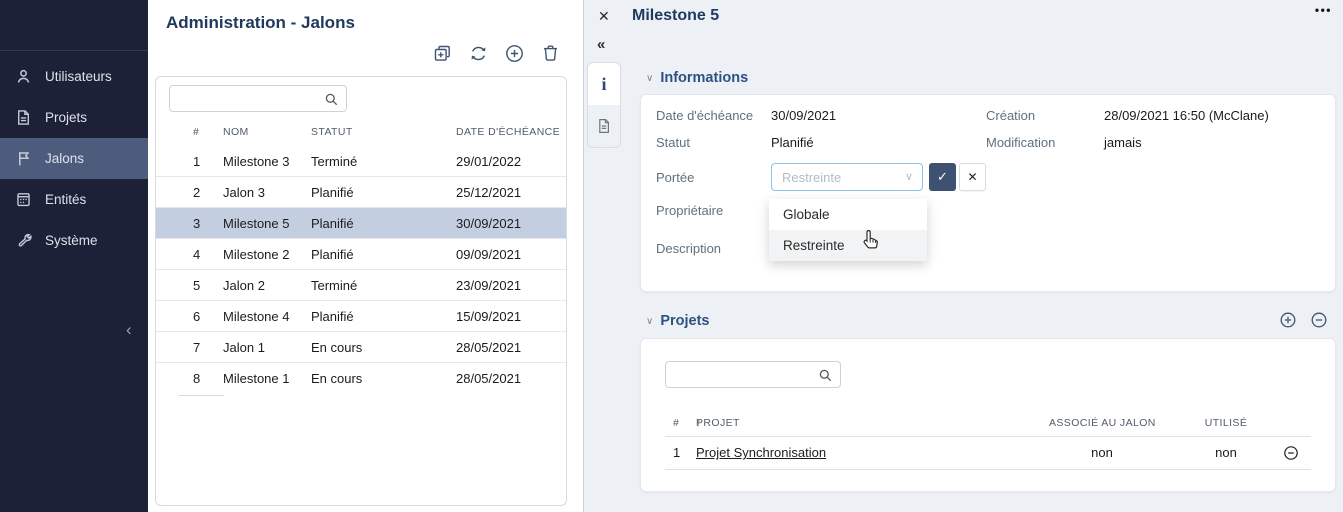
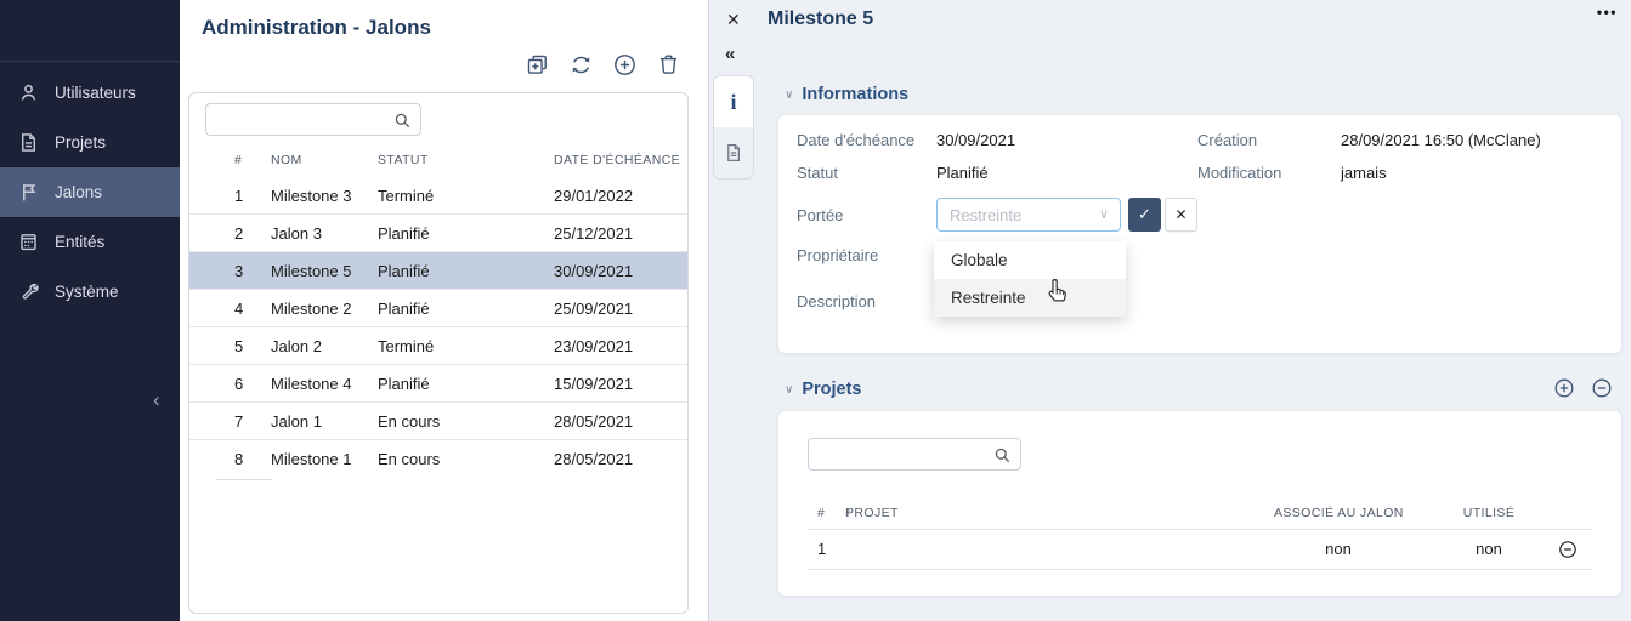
  Utilisateurs
  Projets
  Jalons
  Entités
  Système
  ‹
  Administration - Jalons
  #
  NOM
  STATUT
  DATE D'ÉCHÉANCE
  1
  Milestone 3
  Terminé
  29/01/2022
  2
  Jalon 3
  Planifié
  25/12/2021
  3
  Milestone 5
  Planifié
  30/09/2021
  4
  Milestone 2
  Planifié
- 09/09/2021
+ 25/09/2021
  5
  Jalon 2
  Terminé
  23/09/2021
  6
  Milestone 4
  Planifié
  15/09/2021
  7
  Jalon 1
  En cours
  28/05/2021
  8
  Milestone 1
  En cours
  28/05/2021
  ✕
  Milestone 5
  •••
  «
  i
  ∨
  Informations
  Date d'échéance
  30/09/2021
  Création
  28/09/2021 16:50 (McClane)
  Statut
  Planifié
  Modification
  jamais
  Portée
  Restreinte
  ∨
  ✓
  ✕
  Propriétaire
  Description
  Globale
  Restreinte
  ∨
  Projets
  #
  PROJET
  ↑
  ASSOCIÉ AU JALON
  UTILISÉ
  1
- Projet Synchronisation
  non
  non
